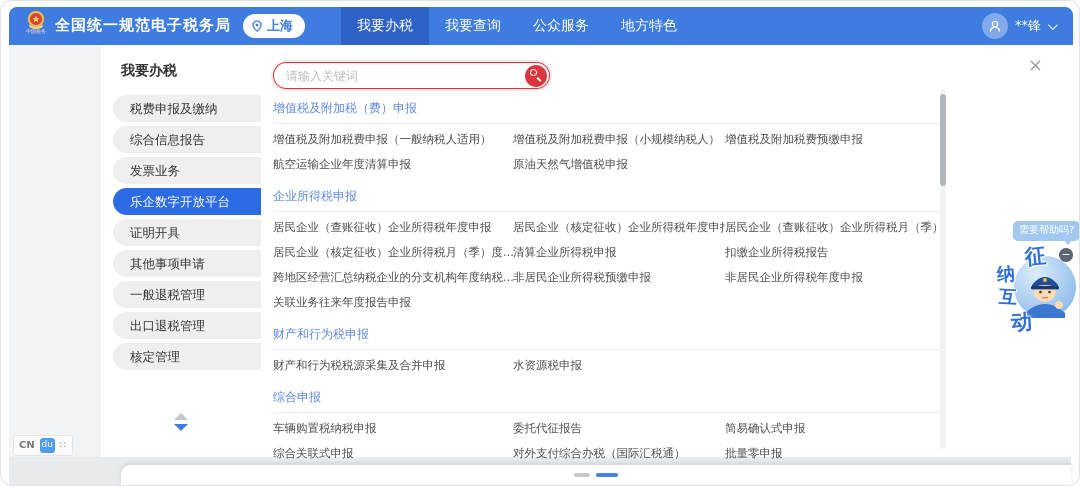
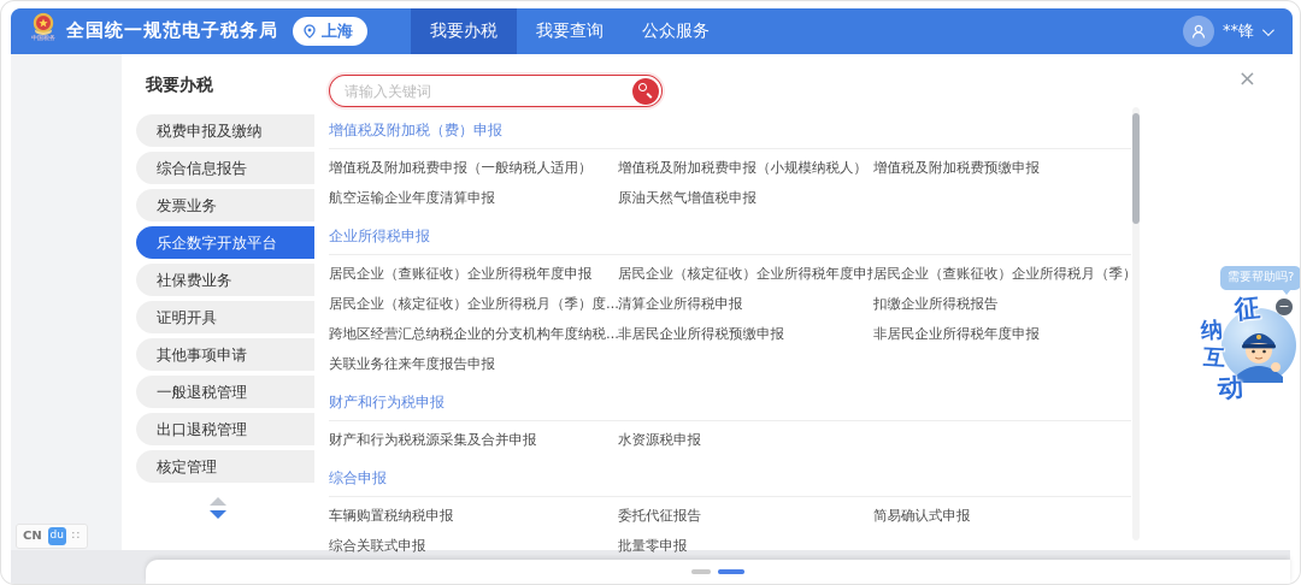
  全国统一规范电子税务局
  上海
  我要办税
  我要查询
  公众服务
- 地方特色
  **锋
  我要办税
  税费申报及缴纳
  综合信息报告
  发票业务
  乐企数字开放平台
+ 社保费业务
  证明开具
  其他事项申请
  一般退税管理
  出口退税管理
  核定管理
  请输入关键词
  ×
  增值税及附加税（费）申报
  增值税及附加税费申报（一般纳税人适用）
  增值税及附加税费申报（小规模纳税人）
  增值税及附加税费预缴申报
  航空运输企业年度清算申报
  原油天然气增值税申报
  企业所得税申报
  居民企业（查账征收）企业所得税年度申报
  居民企业（核定征收）企业所得税年度申
  居民企业（查账征收）企业所得税月（季）
  居民企业（核定征收）企业所得税月（季）度...
  清算企业所得税申报
  扣缴企业所得税报告
  跨地区经营汇总纳税企业的分支机构年度纳税...
  非居民企业所得税预缴申报
  非居民企业所得税年度申报
  关联业务往来年度报告申报
  财产和行为税申报
  财产和行为税税源采集及合并申报
  水资源税申报
  综合申报
  车辆购置税纳税申报
  委托代征报告
  简易确认式申报
  综合关联式申报
- 对外支付综合办税（国际汇税通）
  批量零申报
  需要帮助吗?
  −
  CN
  du
  ∷
